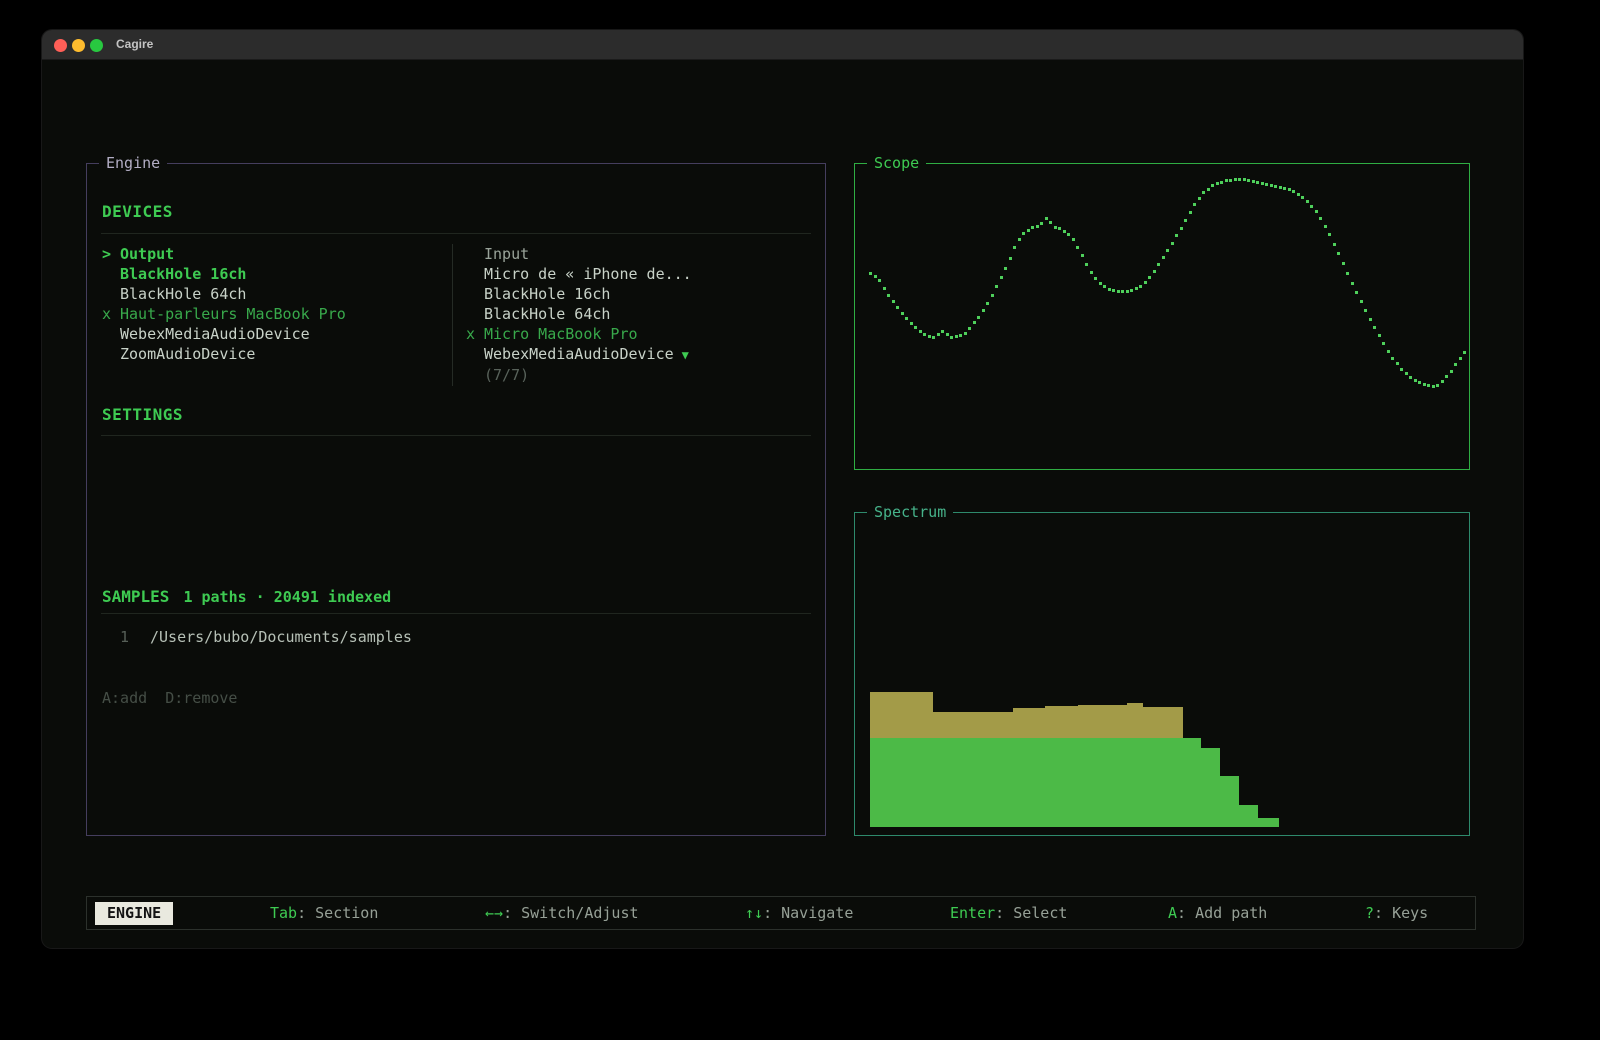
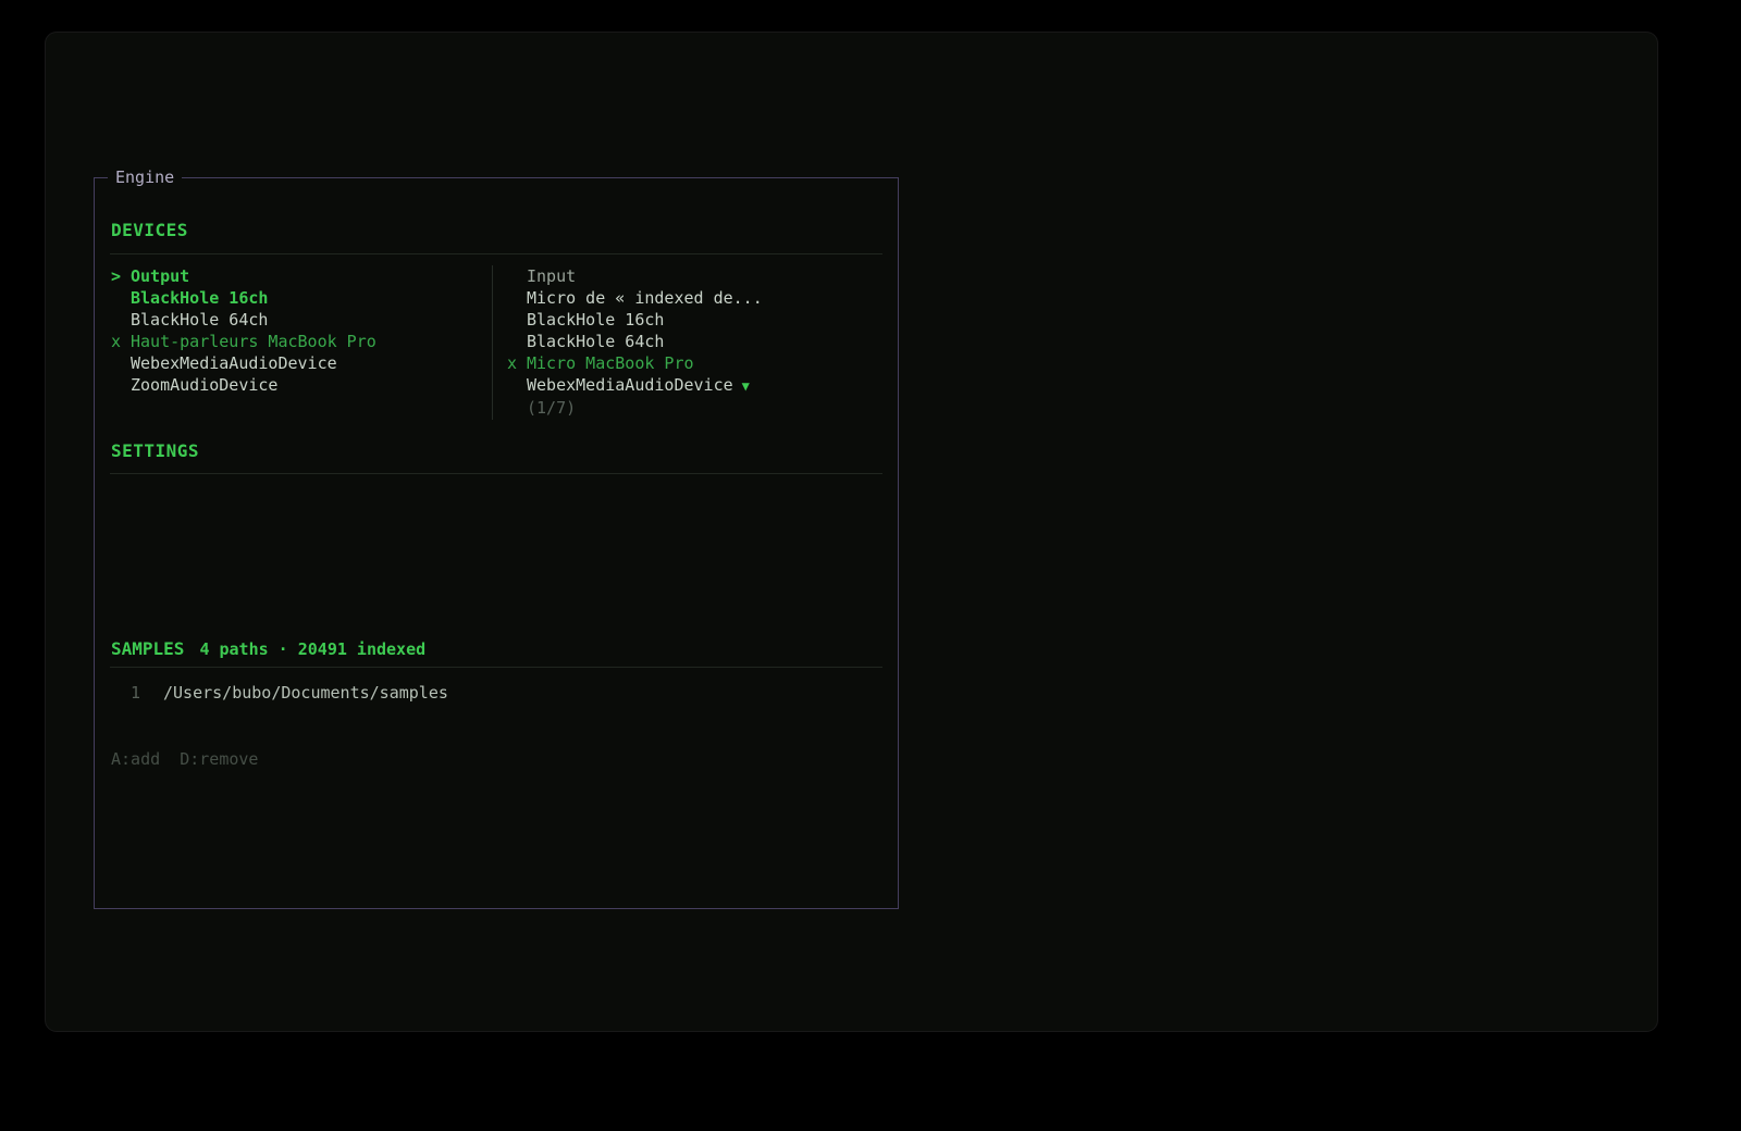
- Cagire
  Engine
  DEVICES
  > Output
  BlackHole 16ch
  BlackHole 64ch
  x Haut-parleurs MacBook Pro
  WebexMediaAudioDevice
  ZoomAudioDevice
  Input
- Micro de « iPhone de...
+ Micro de « indexed de...
  BlackHole 16ch
  BlackHole 64ch
  x Micro MacBook Pro
  WebexMediaAudioDevice ▼
- (7/7)
+ (1/7)
  SETTINGS
- SAMPLES 1 paths · 20491 indexed
+ SAMPLES 4 paths · 20491 indexed
  1 /Users/bubo/Documents/samples
  A:add D:remove
- Scope
- Spectrum
- ENGINE
- Tab: Section
- ←→: Switch/Adjust
- ↑↓: Navigate
- Enter: Select
- A: Add path
- ?: Keys
